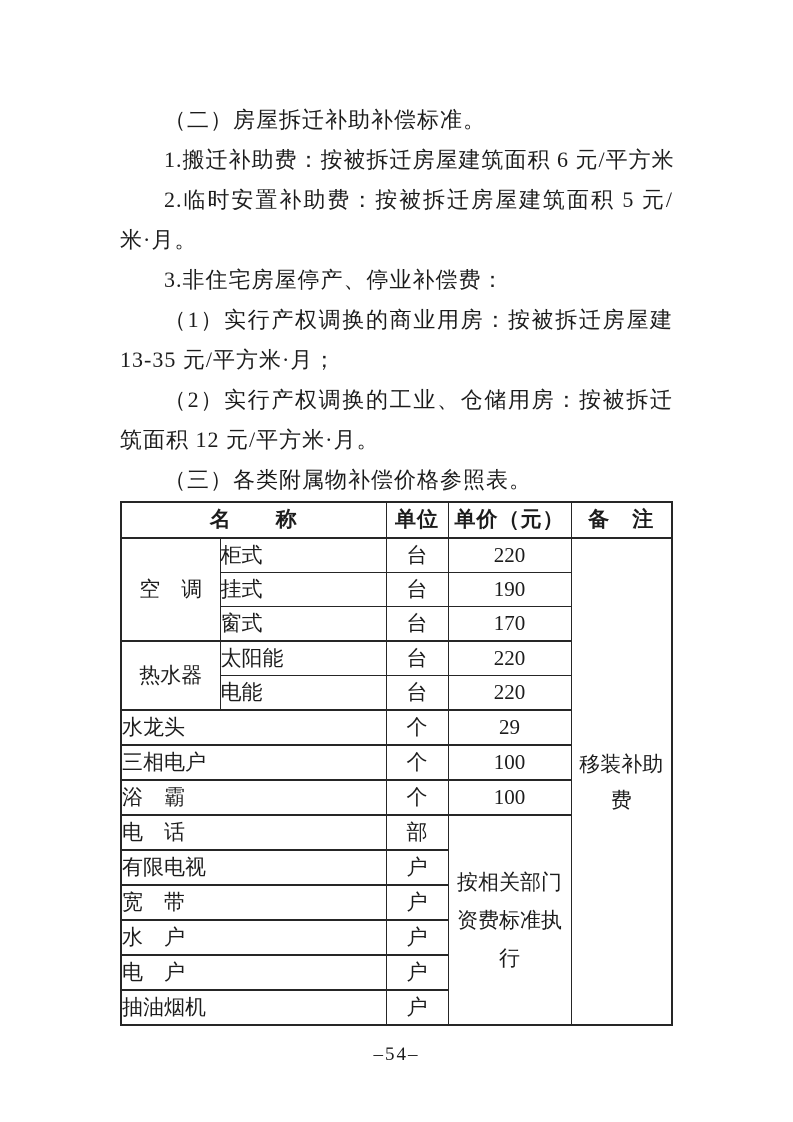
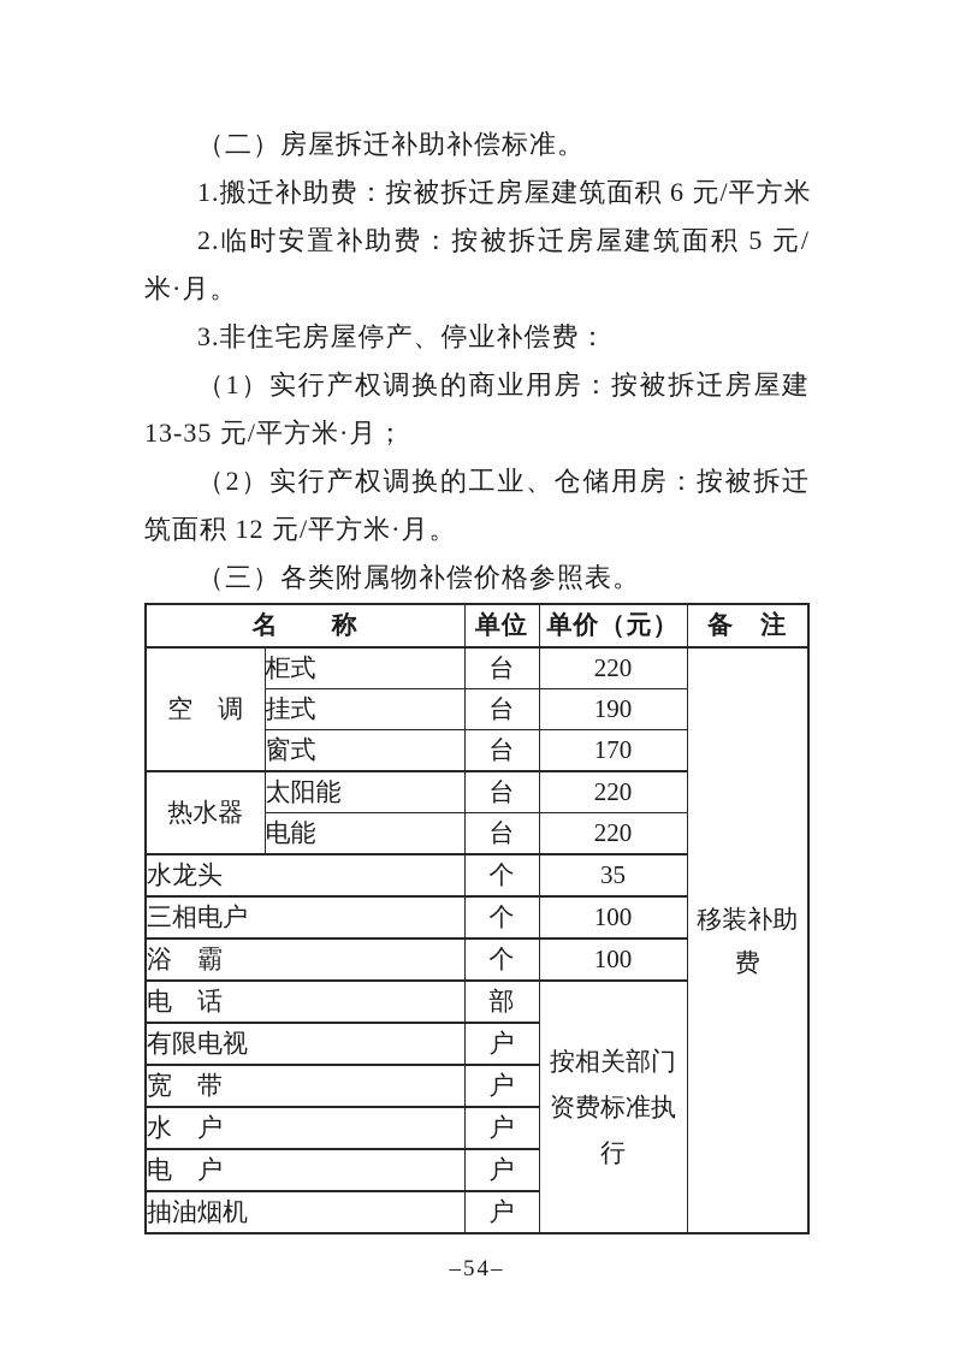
  （二）房屋拆迁补助补偿标准。
  1.搬迁补助费：按被拆迁房屋建筑面积 6 元/平方米
  2.临时安置补助费：按被拆迁房屋建筑面积 5 元/
  米·月。
  3.非住宅房屋停产、停业补偿费：
  （1）实行产权调换的商业用房：按被拆迁房屋建
  13-35 元/平方米·月；
  （2）实行产权调换的工业、仓储用房：按被拆迁
  筑面积 12 元/平方米·月。
  （三）各类附属物补偿价格参照表。
  名 称	单位	单价（元）	备 注
  空 调	柜式	台	220	移装补助费
  挂式	台	190
  窗式	台	170
  热水器	太阳能	台	220
  电能	台	220
- 水龙头	个	29
+ 水龙头	个	35
  三相电户	个	100
  浴 霸	个	100
  电 话	部	按相关部门资费标准执行
  有限电视	户
  宽 带	户
  水 户	户
  电 户	户
  抽油烟机	户
  –54–
